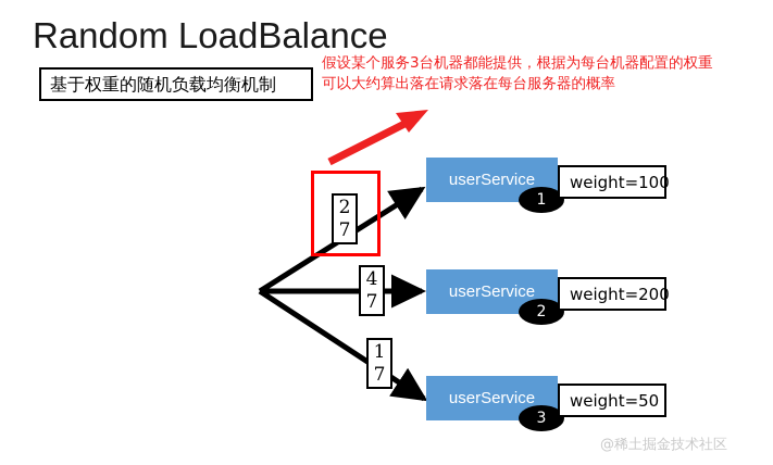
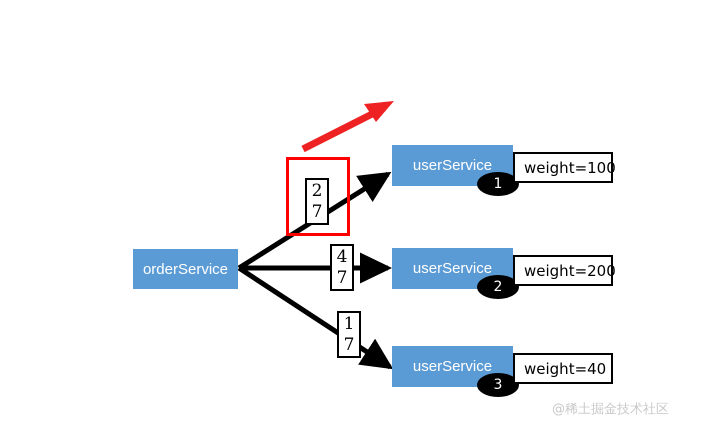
- Random LoadBalance
- 基于权重的随机负载均衡机制
- 假设某个服务3台机器都能提供，根据为每台机器配置的权重可以大约算出落在请求落在每台服务器的概率
  2
  7
  4
  7
  1
  7
+ orderService
  userService
  userService
  userService
  1
  2
  3
  weight=100
  weight=200
- weight=50
+ weight=40
  @稀土掘金技术社区
